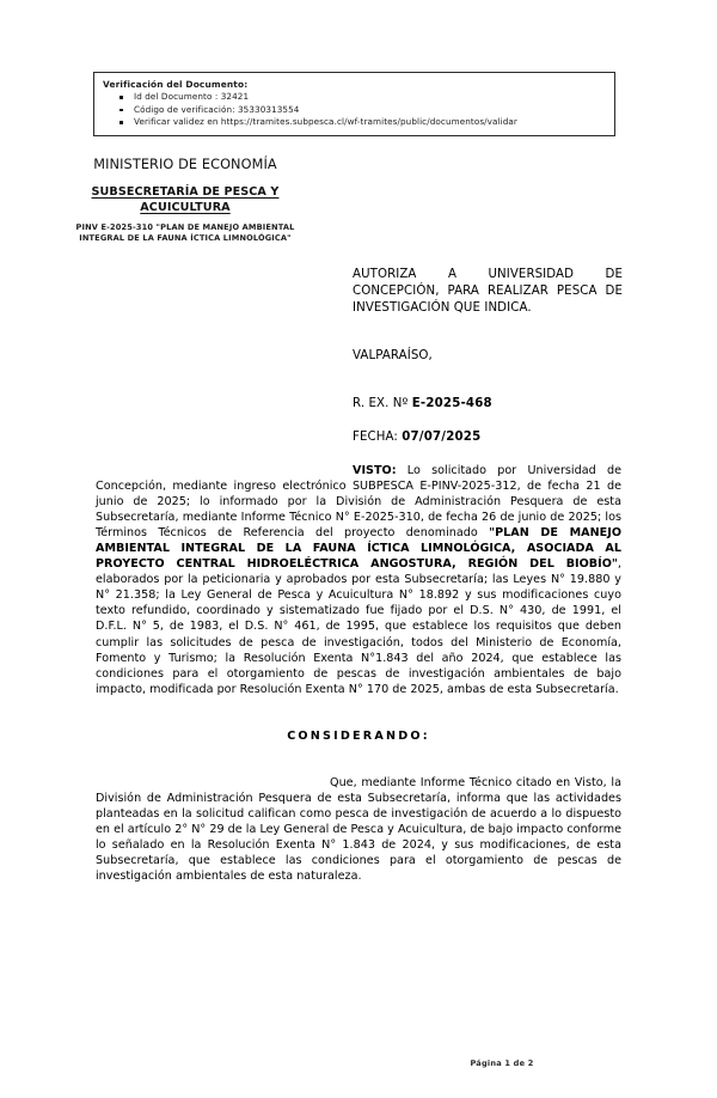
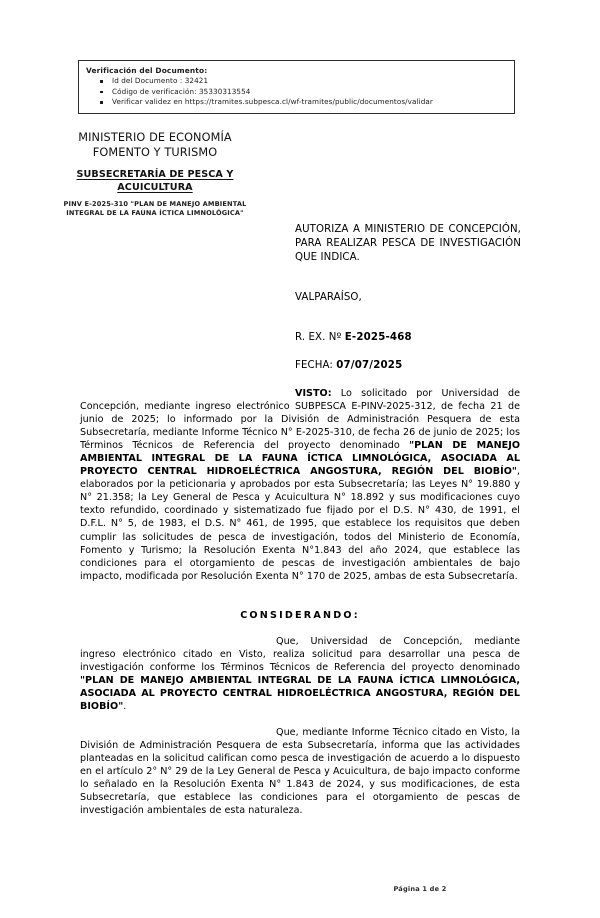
  Verificación del Documento:
  Id del Documento : 32421
  Código de verificación: 35330313554
  Verificar validez en https://tramites.subpesca.cl/wf-tramites/public/documentos/validar
  MINISTERIO DE ECONOMÍA
+ FOMENTO Y TURISMO
  SUBSECRETARÍA DE PESCA Y
  ACUICULTURA
  PINV E-2025-310 "PLAN DE MANEJO AMBIENTAL
  INTEGRAL DE LA FAUNA ÍCTICA LIMNOLÓGICA"
- AUTORIZA A UNIVERSIDAD DE CONCEPCIÓN, PARA REALIZAR PESCA DE INVESTIGACIÓN QUE INDICA.
+ AUTORIZA A MINISTERIO DE CONCEPCIÓN, PARA REALIZAR PESCA DE INVESTIGACIÓN QUE INDICA.
  VALPARAÍSO,
  R. EX. Nº E-2025-468
  FECHA: 07/07/2025
  VISTO: Lo solicitado por Universidad de Concepción, mediante ingreso electrónico SUBPESCA E-PINV-2025-312, de fecha 21 de junio de 2025; lo informado por la División de Administración Pesquera de esta Subsecretaría, mediante Informe Técnico N° E-2025-310, de fecha 26 de junio de 2025; los Términos Técnicos de Referencia del proyecto denominado "PLAN DE MANEJO AMBIENTAL INTEGRAL DE LA FAUNA ÍCTICA LIMNOLÓGICA, ASOCIADA AL PROYECTO CENTRAL HIDROELÉCTRICA ANGOSTURA, REGIÓN DEL BIOBÍO", elaborados por la peticionaria y aprobados por esta Subsecretaría; las Leyes N° 19.880 y N° 21.358; la Ley General de Pesca y Acuicultura N° 18.892 y sus modificaciones cuyo texto refundido, coordinado y sistematizado fue fijado por el D.S. N° 430, de 1991, el D.F.L. N° 5, de 1983, el D.S. N° 461, de 1995, que establece los requisitos que deben cumplir las solicitudes de pesca de investigación, todos del Ministerio de Economía, Fomento y Turismo; la Resolución Exenta N°1.843 del año 2024, que establece las condiciones para el otorgamiento de pescas de investigación ambientales de bajo impacto, modificada por Resolución Exenta N° 170 de 2025, ambas de esta Subsecretaría.
  CONSIDERANDO:
+ Que, Universidad de Concepción, mediante ingreso electrónico citado en Visto, realiza solicitud para desarrollar una pesca de investigación conforme los Términos Técnicos de Referencia del proyecto denominado "PLAN DE MANEJO AMBIENTAL INTEGRAL DE LA FAUNA ÍCTICA LIMNOLÓGICA, ASOCIADA AL PROYECTO CENTRAL HIDROELÉCTRICA ANGOSTURA, REGIÓN DEL BIOBÍO".
  Que, mediante Informe Técnico citado en Visto, la División de Administración Pesquera de esta Subsecretaría, informa que las actividades planteadas en la solicitud califican como pesca de investigación de acuerdo a lo dispuesto en el artículo 2° N° 29 de la Ley General de Pesca y Acuicultura, de bajo impacto conforme lo señalado en la Resolución Exenta N° 1.843 de 2024, y sus modificaciones, de esta Subsecretaría, que establece las condiciones para el otorgamiento de pescas de investigación ambientales de esta naturaleza.
  Página 1 de 2
